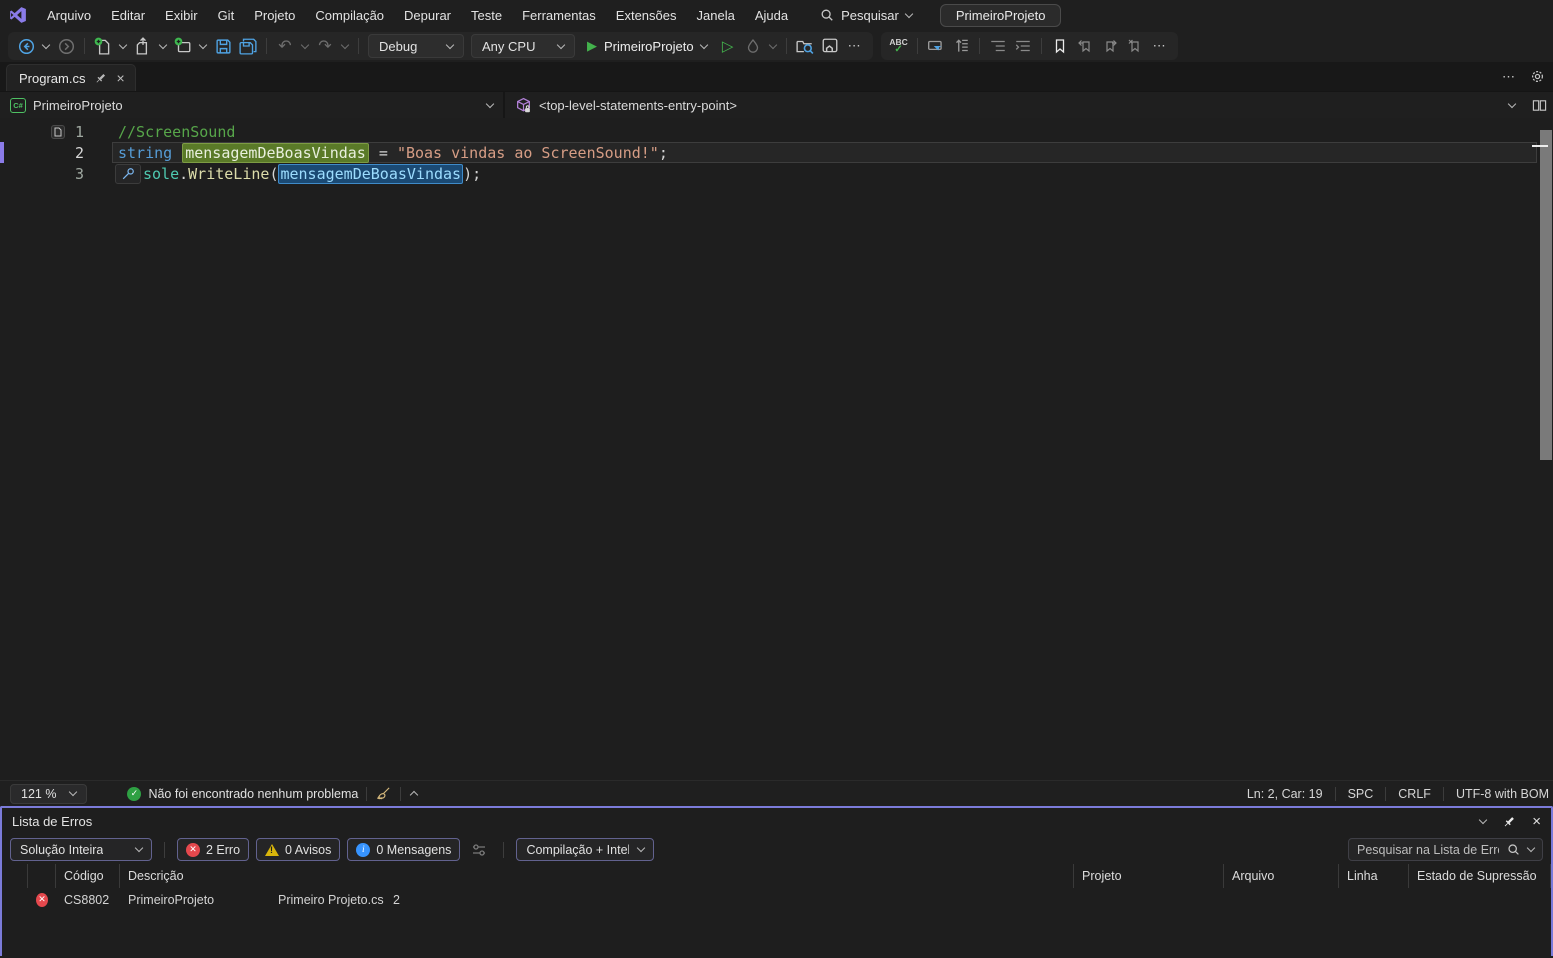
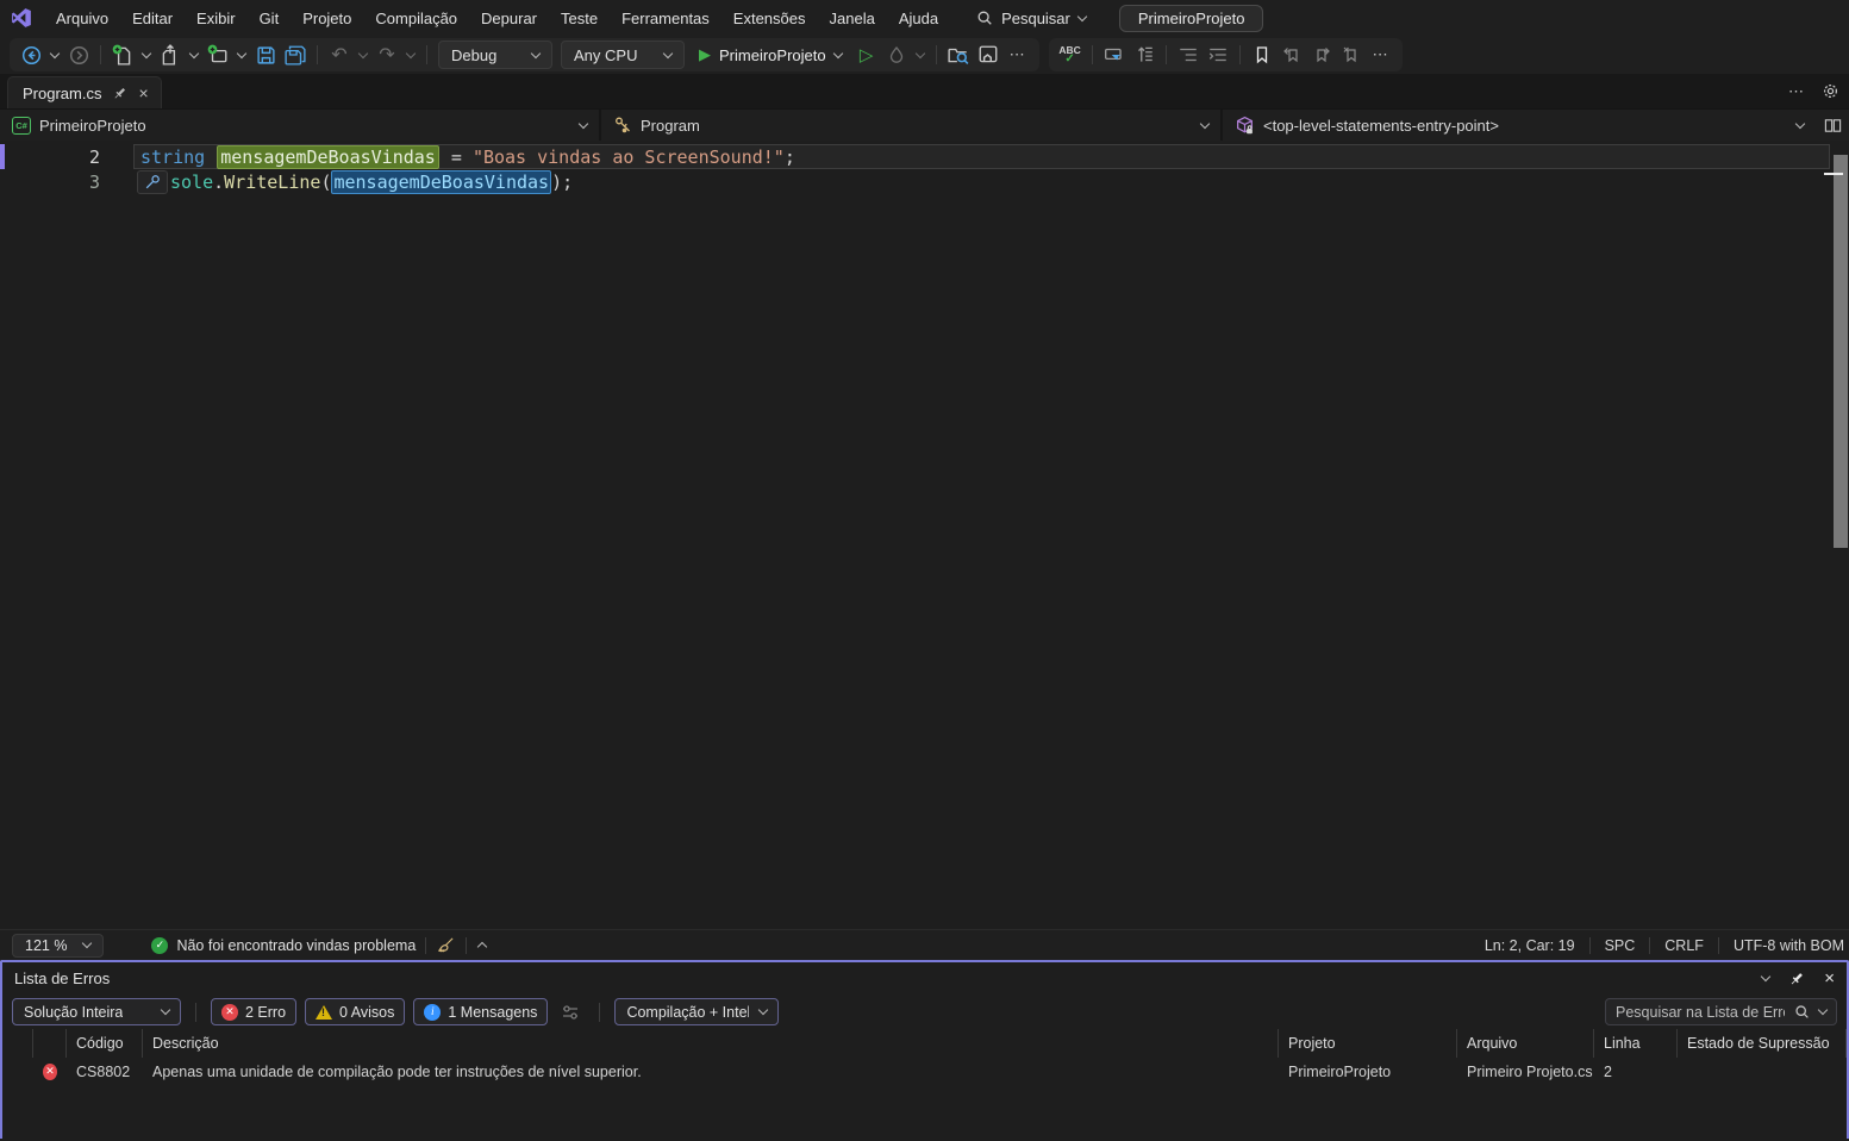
  Arquivo
  Editar
  Exibir
  Git
  Projeto
  Compilação
  Depurar
  Teste
  Ferramentas
  Extensões
  Janela
  Ajuda
  Pesquisar
  PrimeiroProjeto
  ↶
  ↷
  Debug
  Any CPU
  ▶
  PrimeiroProjeto
  ▷
  ⋯
  ABC
  ✓
  ⋯
  Program.cs
  ×
  ⋯
  C#
  PrimeiroProjeto
+ Program
  <top-level-statements-entry-point>
- 1
- //ScreenSound
  2
  string
  mensagemDeBoasVindas
  =
  "Boas vindas ao ScreenSound!"
  ;
  3
  sole
  .
  WriteLine
  (
  mensagemDeBoasVindas
  );
  121 %
  ✓
- Não foi encontrado nenhum problema
+ Não foi encontrado vindas problema
  Ln: 2, Car: 19
  SPC
  CRLF
  UTF-8 with BOM
  Lista de Erros
  ×
  Solução Inteira
  ✕
  2 Erro
  0 Avisos
  i
- 0 Mensagens
+ 1 Mensagens
  Compilação + Intel
  Pesquisar na Lista de Err
  Código
  Descrição
  Projeto
  Arquivo
  Linha
  Estado de Supressão
  ✕
  CS8802
+ Apenas uma unidade de compilação pode ter instruções de nível superior.
  PrimeiroProjeto
  Primeiro Projeto.cs
  2
